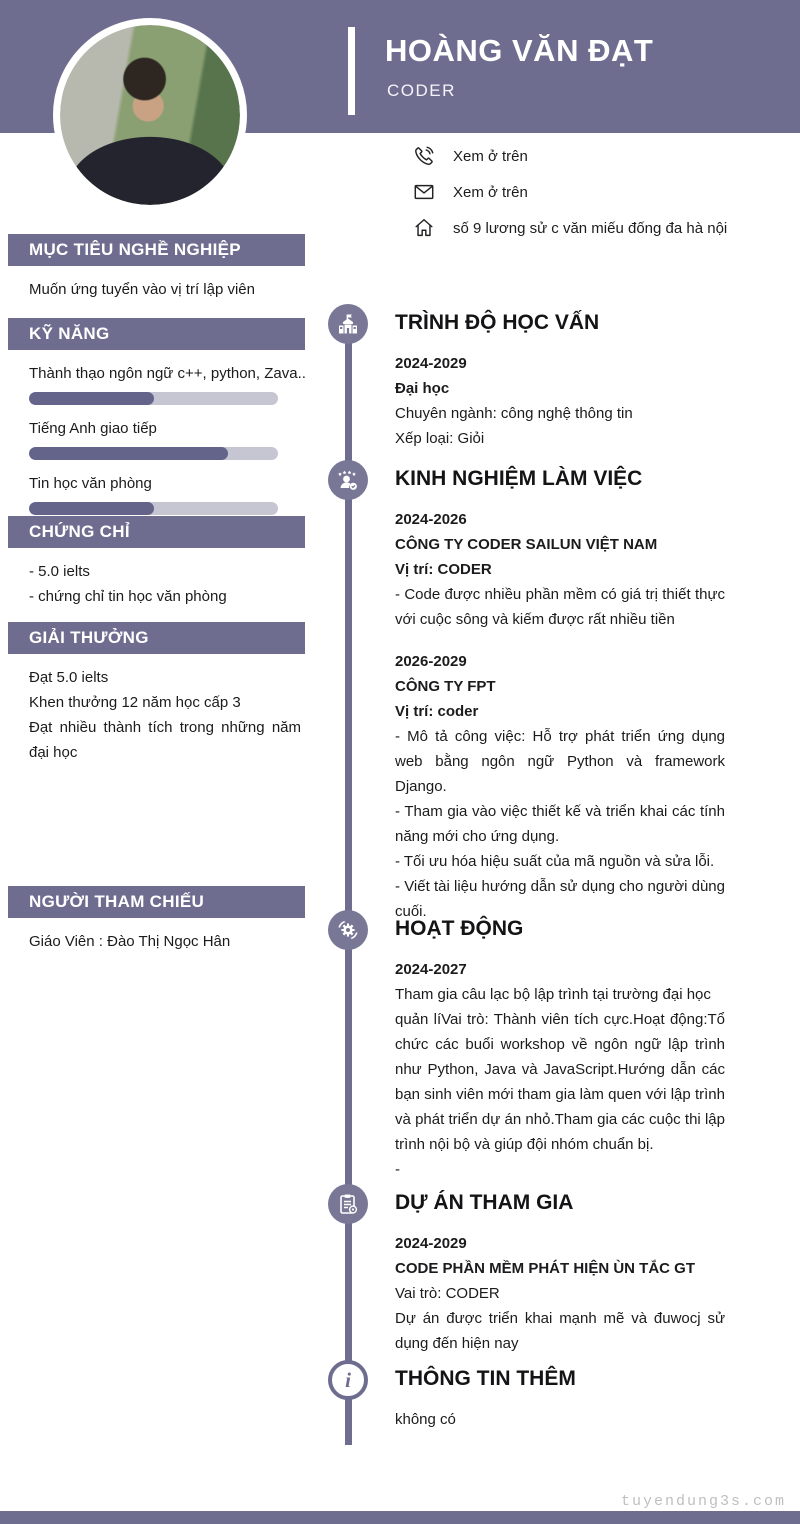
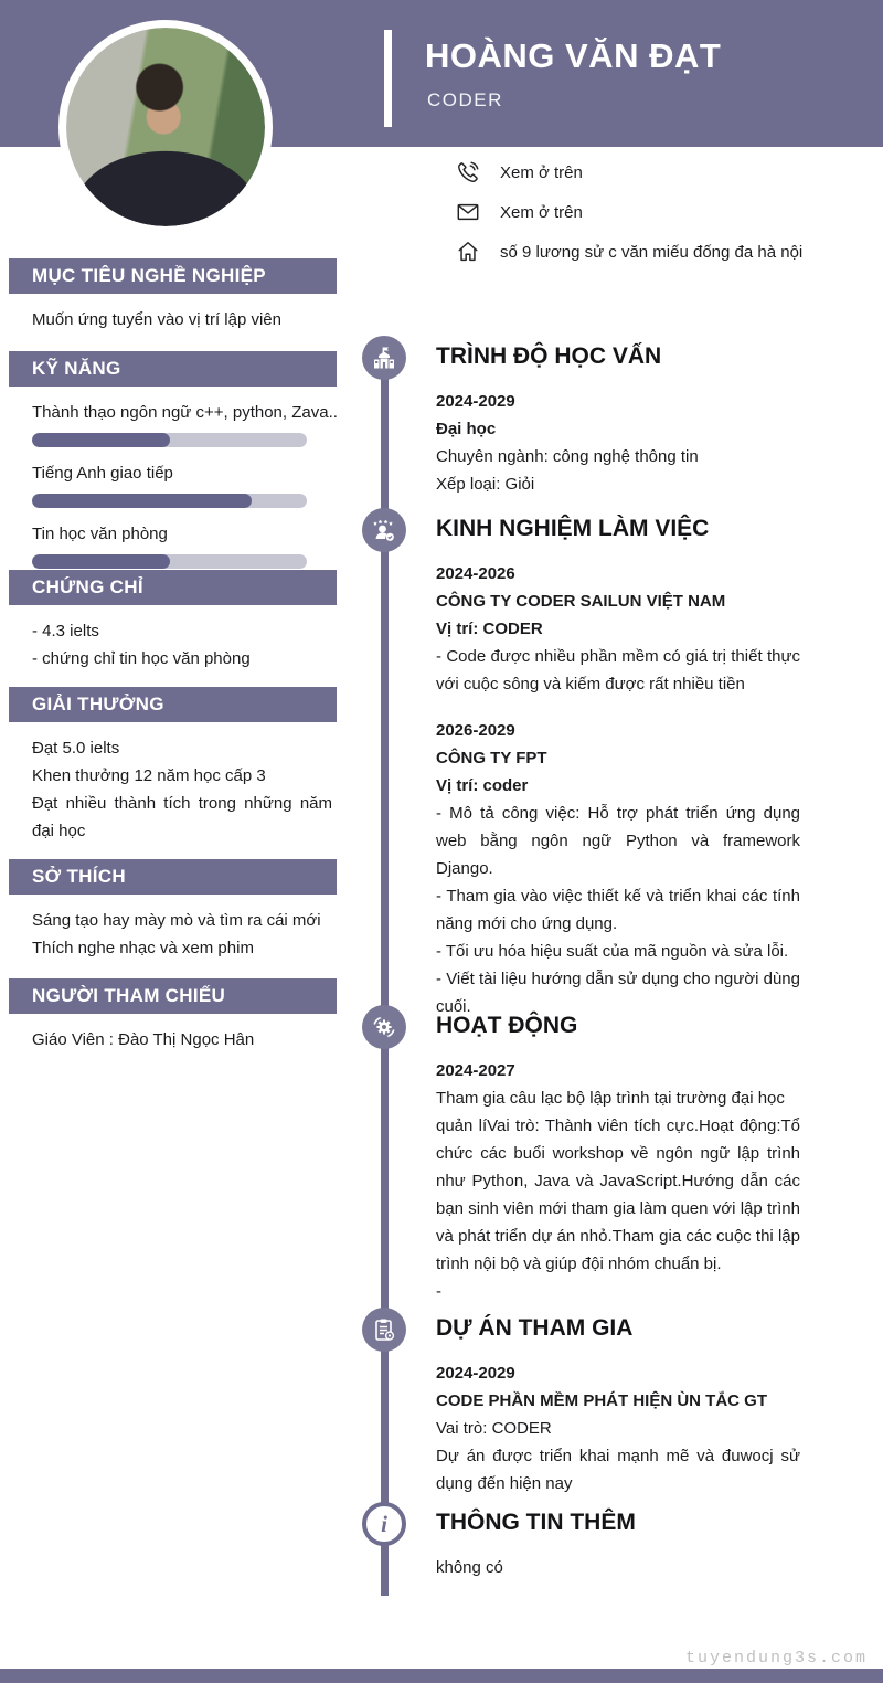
  HOÀNG VĂN ĐẠT
  CODER
  Xem ở trên
  Xem ở trên
  số 9 lương sử c văn miếu đống đa hà nội
  MỤC TIÊU NGHỀ NGHIỆP
  Muốn ứng tuyển vào vị trí lập viên
  KỸ NĂNG
  Thành thạo ngôn ngữ c++, python, Zava..
  Tiếng Anh giao tiếp
  Tin học văn phòng
  CHỨNG CHỈ
- - 5.0 ielts
+ - 4.3 ielts
  - chứng chỉ tin học văn phòng
  GIẢI THƯỞNG
  Đạt 5.0 ielts
  Khen thưởng 12 năm học cấp 3
  Đạt nhiều thành tích trong những năm đại học
+ SỞ THÍCH
+ Sáng tạo hay mày mò và tìm ra cái mới
+ Thích nghe nhạc và xem phim
  NGƯỜI THAM CHIẾU
  Giáo Viên : Đào Thị Ngọc Hân
  TRÌNH ĐỘ HỌC VẤN
  2024-2029
  Đại học
  Chuyên ngành: công nghệ thông tin
  Xếp loại: Giỏi
  KINH NGHIỆM LÀM VIỆC
  2024-2026
  CÔNG TY CODER SAILUN VIỆT NAM
  Vị trí: CODER
  - Code được nhiều phần mềm có giá trị thiết thực với cuộc sông và kiếm được rất nhiều tiền
  2026-2029
  CÔNG TY FPT
  Vị trí: coder
  - Mô tả công việc: Hỗ trợ phát triển ứng dụng web bằng ngôn ngữ Python và framework Django.
  - Tham gia vào việc thiết kế và triển khai các tính năng mới cho ứng dụng.
  - Tối ưu hóa hiệu suất của mã nguồn và sửa lỗi.
  - Viết tài liệu hướng dẫn sử dụng cho người dùng cuối.
  HOẠT ĐỘNG
  2024-2027
  Tham gia câu lạc bộ lập trình tại trường đại học
  quản líVai trò: Thành viên tích cực.Hoạt động:Tổ chức các buổi workshop về ngôn ngữ lập trình như Python, Java và JavaScript.Hướng dẫn các bạn sinh viên mới tham gia làm quen với lập trình và phát triển dự án nhỏ.Tham gia các cuộc thi lập trình nội bộ và giúp đội nhóm chuẩn bị.
  -
  DỰ ÁN THAM GIA
  2024-2029
  CODE PHẦN MỀM PHÁT HIỆN ÙN TẮC GT
  Vai trò: CODER
  Dự án được triển khai mạnh mẽ và đuwocj sử dụng đến hiện nay
  i
  THÔNG TIN THÊM
  không có
  tuyendung3s.com
